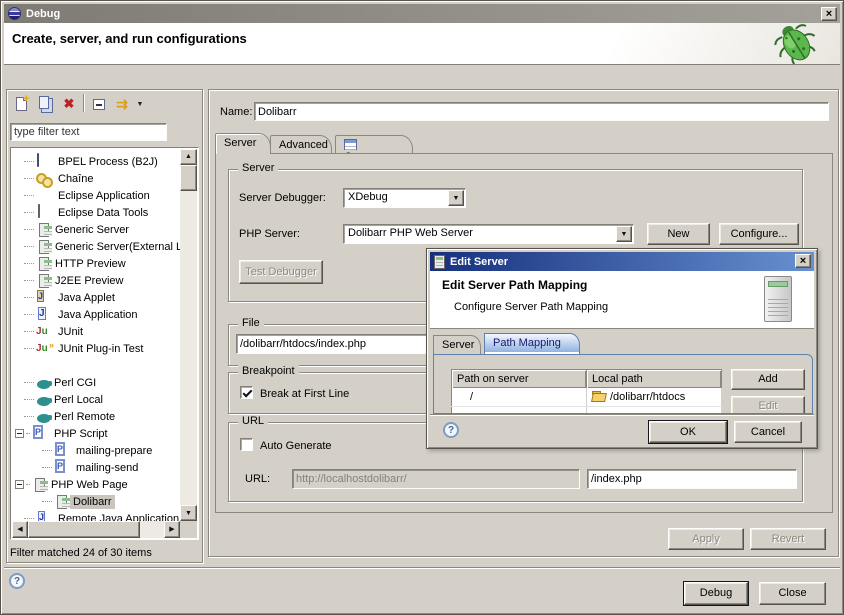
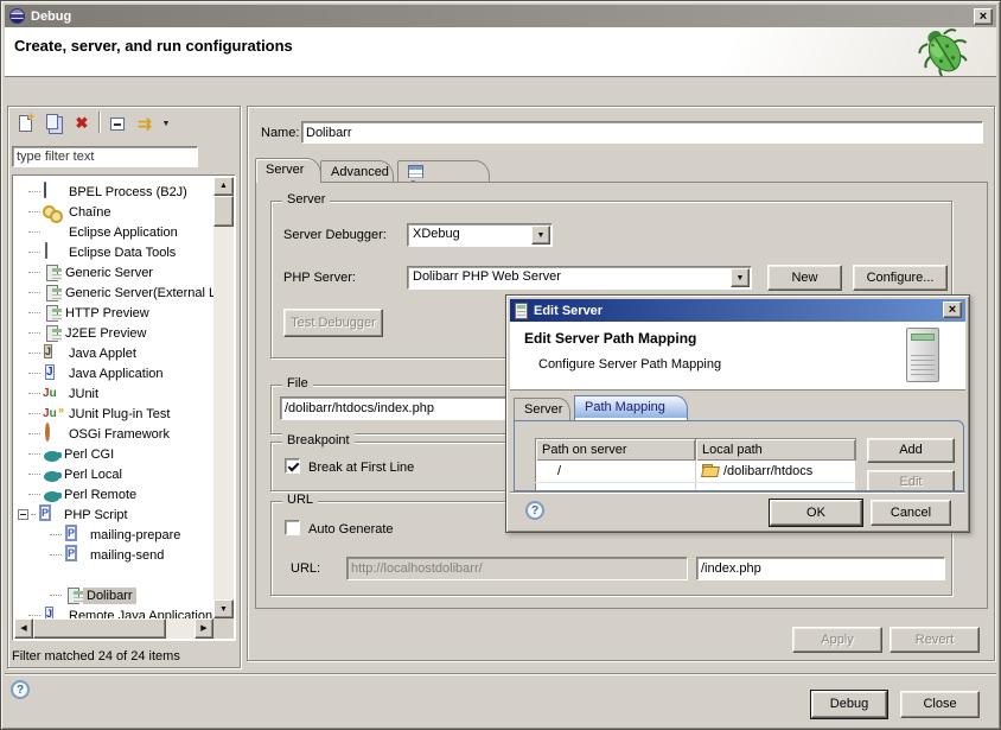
  Debug
  ×
  Create, server, and run configurations
  +
  ✖
  ⇉
  type filter text
  BPEL Process (B2J)
  Chaîne
  Eclipse Application
  Eclipse Data Tools
  Generic Server
  Generic Server(External
  HTTP Preview
  J2EE Preview
  J
  Java Applet
  J
  Java Application
  Ju
  JUnit
  Ju
  JUnit Plug-in Test
+ OSGi Framework
  Perl CGI
  Perl Local
  Perl Remote
  P
  PHP Script
  P
  mailing-prepare
  P
  mailing-send
- PHP Web Page
  Dolibarr
  J
  Remote Java Application
- Filter matched 24 of 30 items
+ Filter matched 24 of 24 items
  Name:
  Dolibarr
  Server
  Advanced
  Server
  Server Debugger:
  XDebug
  PHP Server:
  Dolibarr PHP Web Server
  New
  Configure...
  Test Debugger
  File
  /dolibarr/htdocs/index.php
  Breakpoint
  Break at First Line
  URL
  Auto Generate
  URL:
  http://localhostdolibarr/
  /index.php
  Apply
  Revert
  Edit Server
  ×
  Edit Server Path Mapping
  Configure Server Path Mapping
  Server
  Path Mapping
  Path on server	Local path
  /	/dolibarr/htdocs
  Add
  Edit
  ?
  OK
  Cancel
  ?
  Debug
  Close
